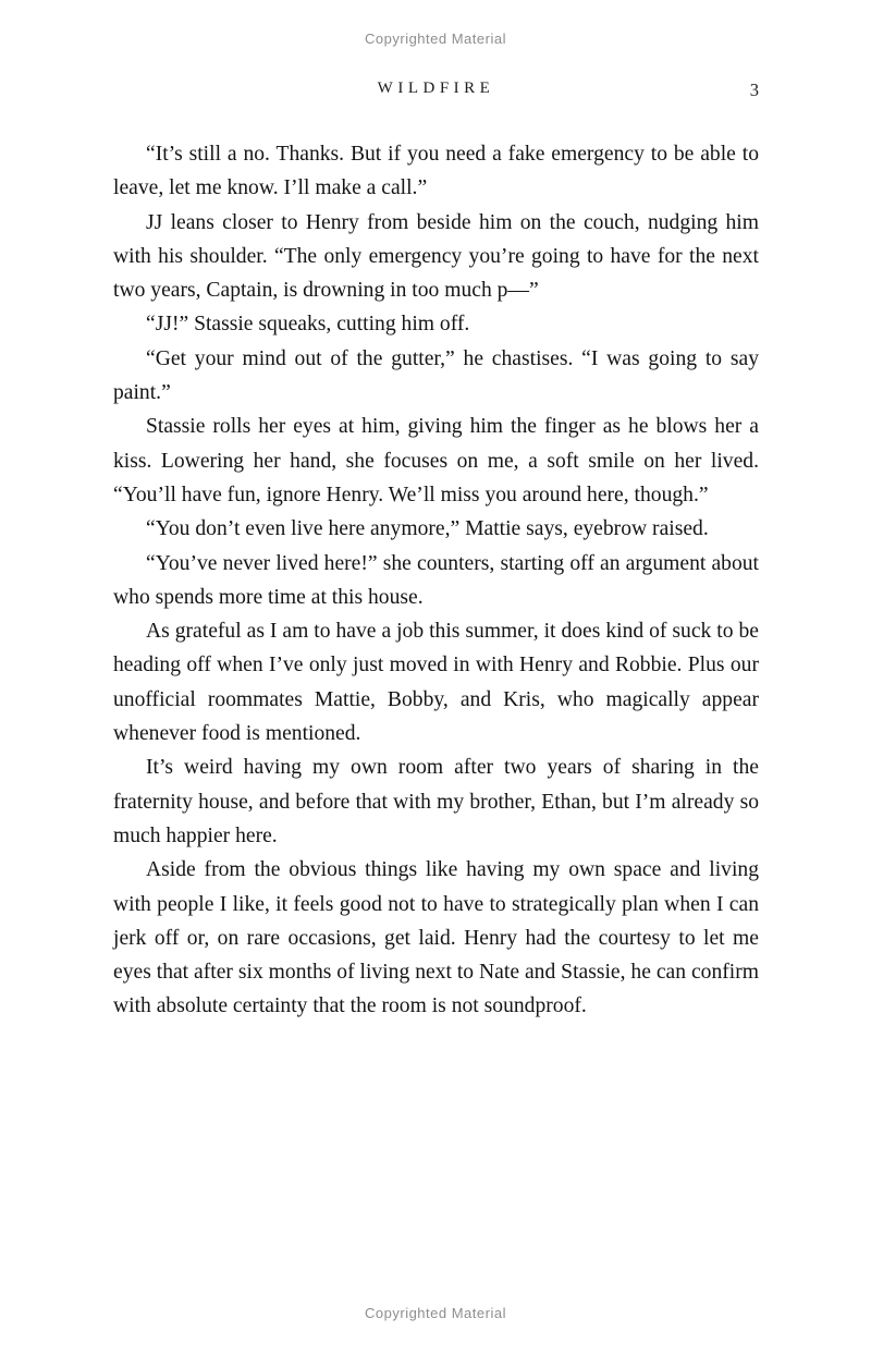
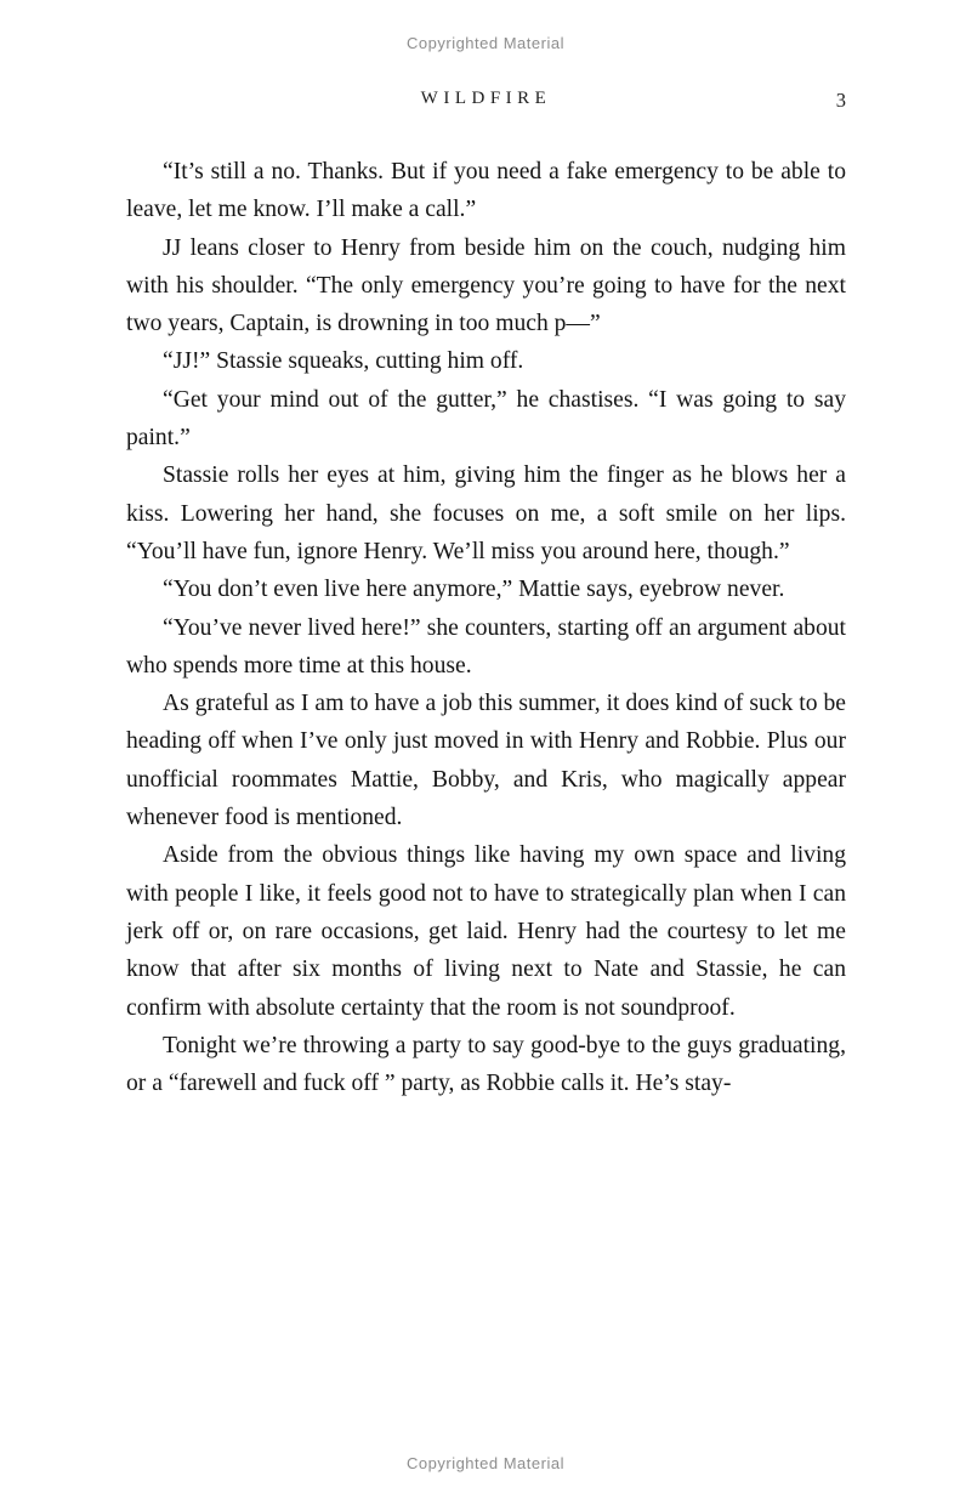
  Copyrighted Material
  WILDFIRE
  3
  “It’s still a no. Thanks. But if you need a fake emergency to be able to leave, let me know. I’ll make a call.”
  JJ leans closer to Henry from beside him on the couch, nudging him with his shoulder. “The only emergency you’re going to have for the next two years, Captain, is drowning in too much p—”
  “JJ!” Stassie squeaks, cutting him off.
  “Get your mind out of the gutter,” he chastises. “I was going to say paint.”
- Stassie rolls her eyes at him, giving him the finger as he blows her a kiss. Lowering her hand, she focuses on me, a soft smile on her lived. “You’ll have fun, ignore Henry. We’ll miss you around here, though.”
+ Stassie rolls her eyes at him, giving him the finger as he blows her a kiss. Lowering her hand, she focuses on me, a soft smile on her lips. “You’ll have fun, ignore Henry. We’ll miss you around here, though.”
- “You don’t even live here anymore,” Mattie says, eyebrow raised.
+ “You don’t even live here anymore,” Mattie says, eyebrow never.
  “You’ve never lived here!” she counters, starting off an argument about who spends more time at this house.
  As grateful as I am to have a job this summer, it does kind of suck to be heading off when I’ve only just moved in with Henry and Robbie. Plus our unofficial roommates Mattie, Bobby, and Kris, who magically appear whenever food is mentioned.
- It’s weird having my own room after two years of sharing in the fraternity house, and before that with my brother, Ethan, but I’m already so much happier here.
- Aside from the obvious things like having my own space and living with people I like, it feels good not to have to strategically plan when I can jerk off or, on rare occasions, get laid. Henry had the courtesy to let me eyes that after six months of living next to Nate and Stassie, he can confirm with absolute certainty that the room is not soundproof.
+ Aside from the obvious things like having my own space and living with people I like, it feels good not to have to strategically plan when I can jerk off or, on rare occasions, get laid. Henry had the courtesy to let me know that after six months of living next to Nate and Stassie, he can confirm with absolute certainty that the room is not soundproof.
+ Tonight we’re throwing a party to say good-bye to the guys graduating, or a “farewell and fuck off ” party, as Robbie calls it. He’s stay-
  Copyrighted Material
